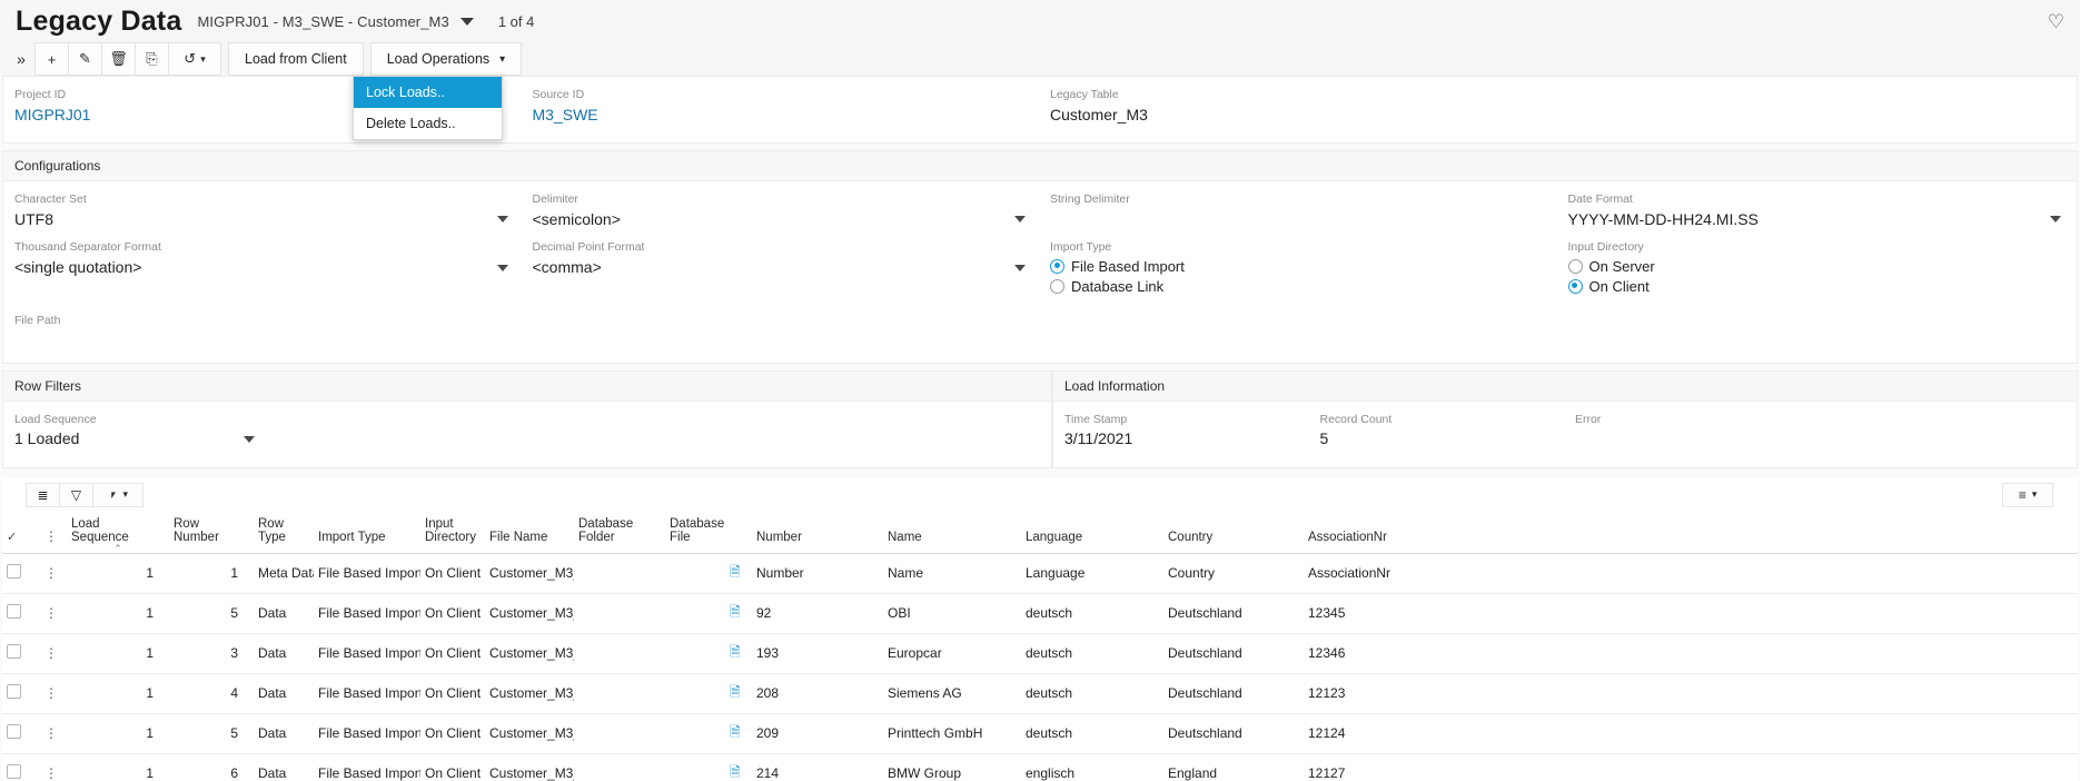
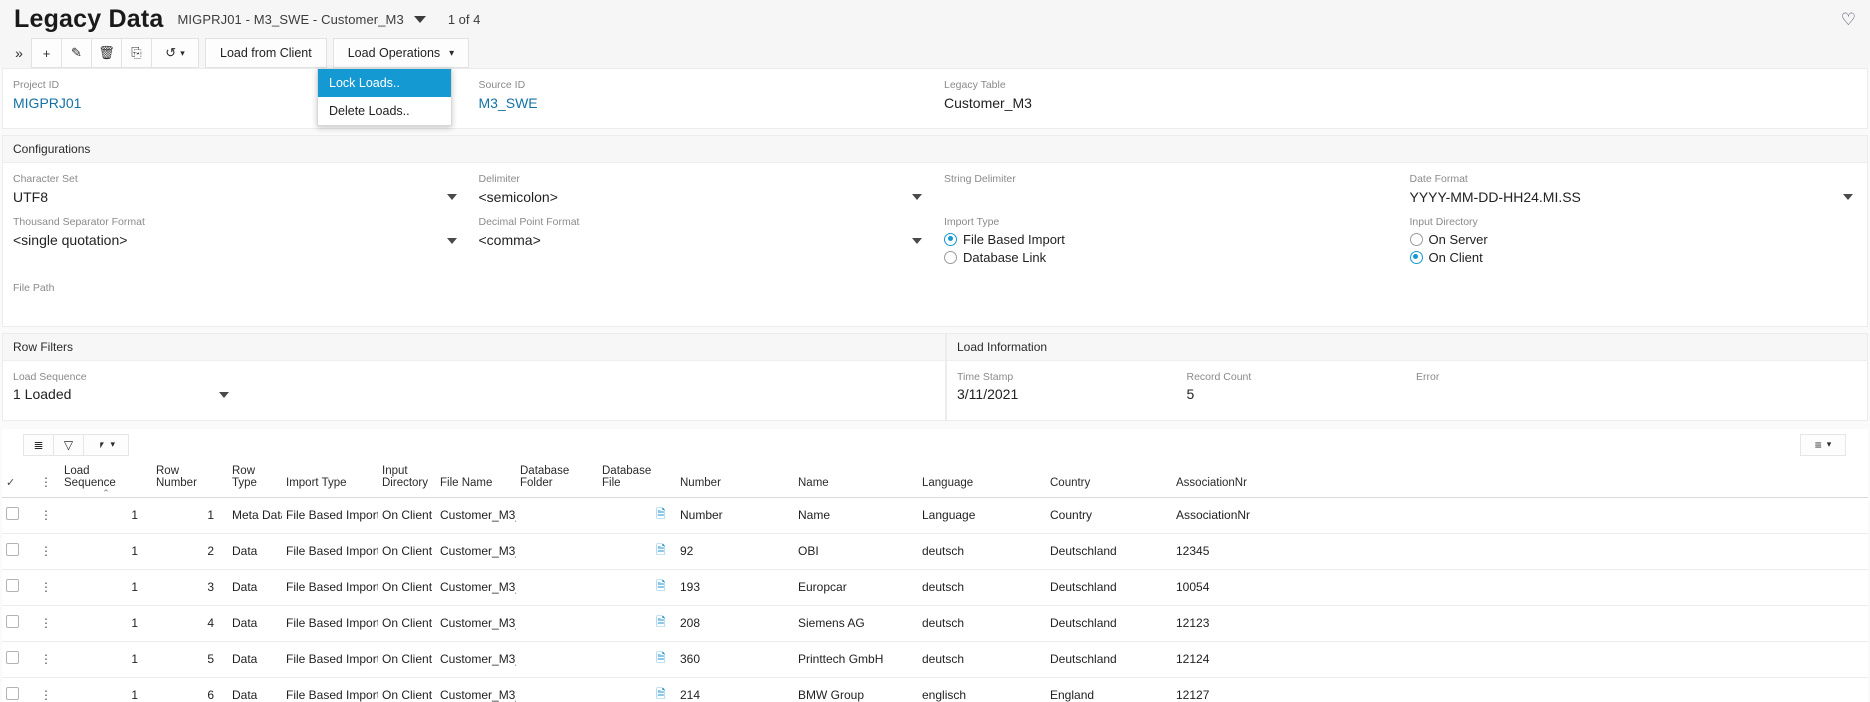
  Legacy Data
  MIGPRJ01 - M3_SWE - Customer_M3
  1 of 4
  ♡
  »
  +
  ✎
  🗑
  ⎘
  ↺
  ▾
  Load from Client
  Load Operations
  ▾
  Lock Loads..
  Delete Loads..
  Project ID
  MIGPRJ01
  Source ID
  M3_SWE
  Legacy Table
  Customer_M3
  Configurations
  Character Set
  UTF8
  Delimiter
  <semicolon>
  String Delimiter
  Date Format
  YYYY-MM-DD-HH24.MI.SS
  Thousand Separator Format
  <single quotation>
  Decimal Point Format
  <comma>
  Import Type
  File Based Import
  Database Link
  Input Directory
  On Server
  On Client
  File Path
  Row Filters
  Load Sequence
  1 Loaded
  Load Information
  Time Stamp
  3/11/2021
  Record Count
  5
  Error
  ≣
  ▽
  ⎖
  ▾
  ≡
  ▾
  ✓	⋮	Load Sequence⌃	Row Number	Row Type	Import Type	Input Directory	File Name	Database Folder	Database File		Number	Name	Language	Country	AssociationNr
  	⋮	1	1	Meta Dat	File Based Impor	On Client	Customer_M3			🗎	Number	Name	Language	Country	AssociationNr
- 	⋮	1	5	Data	File Based Impor	On Client	Customer_M3			🗎	92	OBI	deutsch	Deutschland	12345
+ 	⋮	1	2	Data	File Based Impor	On Client	Customer_M3			🗎	92	OBI	deutsch	Deutschland	12345
- 	⋮	1	3	Data	File Based Impor	On Client	Customer_M3			🗎	193	Europcar	deutsch	Deutschland	12346
+ 	⋮	1	3	Data	File Based Impor	On Client	Customer_M3			🗎	193	Europcar	deutsch	Deutschland	10054
  	⋮	1	4	Data	File Based Impor	On Client	Customer_M3			🗎	208	Siemens AG	deutsch	Deutschland	12123
- 	⋮	1	5	Data	File Based Impor	On Client	Customer_M3			🗎	209	Printtech GmbH	deutsch	Deutschland	12124
+ 	⋮	1	5	Data	File Based Impor	On Client	Customer_M3			🗎	360	Printtech GmbH	deutsch	Deutschland	12124
  	⋮	1	6	Data	File Based Impor	On Client	Customer_M3			🗎	214	BMW Group	englisch	England	12127
